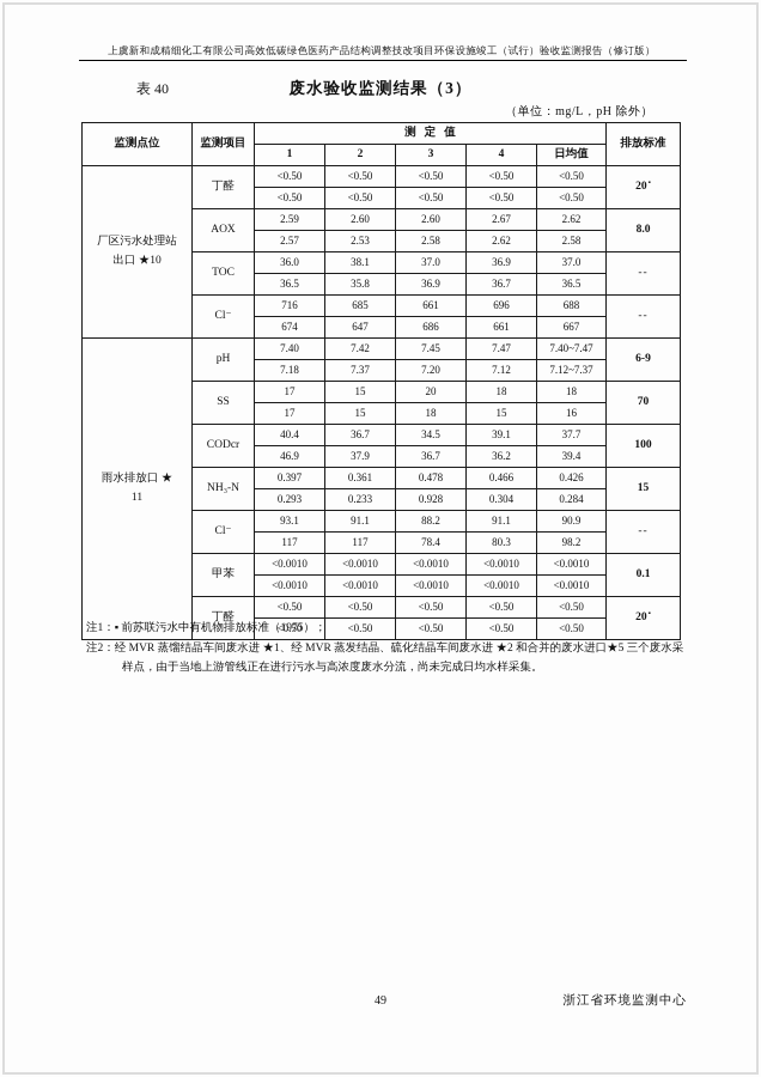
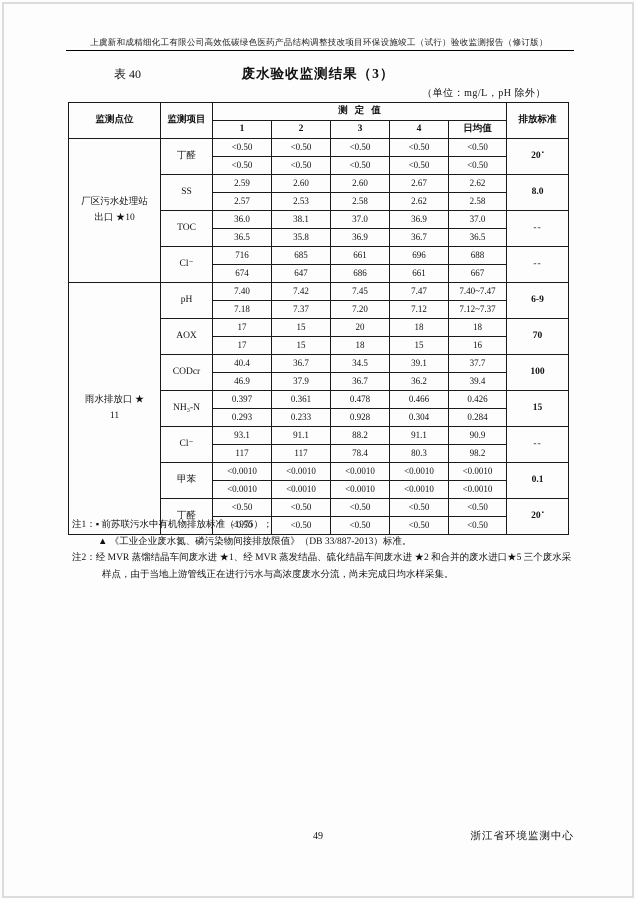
  上虞新和成精细化工有限公司高效低碳绿色医药产品结构调整技改项目环保设施竣工（试行）验收监测报告（修订版）
  表 40
  废水验收监测结果（3）
  （单位：mg/L，pH 除外）
  监测点位	监测项目	测定值	排放标准
  1	2	3	4	日均值
  厂区污水处理站 出口 ★10	丁醛	<0.50	<0.50	<0.50	<0.50	<0.50	20
  <0.50	<0.50	<0.50	<0.50	<0.50
- AOX	2.59	2.60	2.60	2.67	2.62	8.0
+ SS	2.59	2.60	2.60	2.67	2.62	8.0
  2.57	2.53	2.58	2.62	2.58
  TOC	36.0	38.1	37.0	36.9	37.0	--
  36.5	35.8	36.9	36.7	36.5
  Cl⁻	716	685	661	696	688	--
  674	647	686	661	667
  雨水排放口 ★ 11	pH	7.40	7.42	7.45	7.47	7.40~7.47	6-9
  7.18	7.37	7.20	7.12	7.12~7.37
- SS	17	15	20	18	18	70
+ AOX	17	15	20	18	18	70
  17	15	18	15	16
  CODcr	40.4	36.7	34.5	39.1	37.7	100
  46.9	37.9	36.7	36.2	39.4
  NH₃-N	0.397	0.361	0.478	0.466	0.426	15
  0.293	0.233	0.928	0.304	0.284
  Cl⁻	93.1	91.1	88.2	91.1	90.9	--
  117	117	78.4	80.3	98.2
  甲苯	<0.0010	<0.0010	<0.0010	<0.0010	<0.0010	0.1
  <0.0010	<0.0010	<0.0010	<0.0010	<0.0010
  丁醛	<0.50	<0.50	<0.50	<0.50	<0.50	20
  <0.50	<0.50	<0.50	<0.50	<0.50
  注1：▪ 前苏联污水中有机物排放标准（1975）；
+ ▲ 《工业企业废水氮、磷污染物间接排放限值》（DB 33/887-2013）标准。
  注2：经 MVR 蒸馏结晶车间废水进 ★1、经 MVR 蒸发结晶、硫化结晶车间废水进 ★2 和合并的废水进口★5 三个废水采样点，由于当地上游管线正在进行污水与高浓度废水分流，尚未完成日均水样采集。
  49
  浙江省环境监测中心
